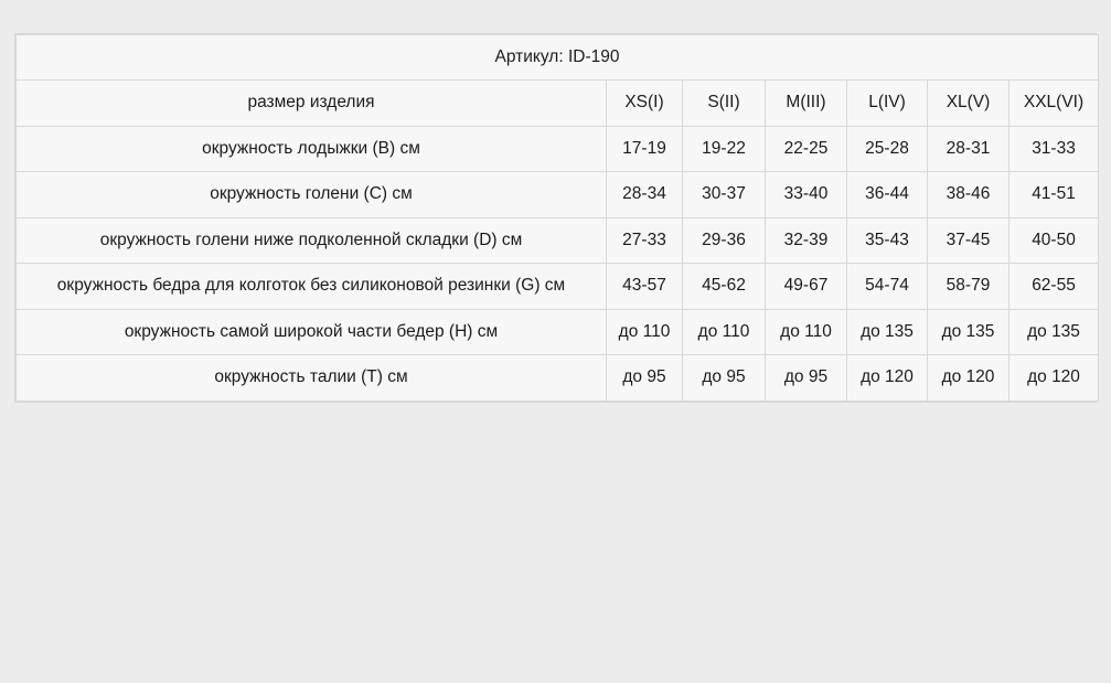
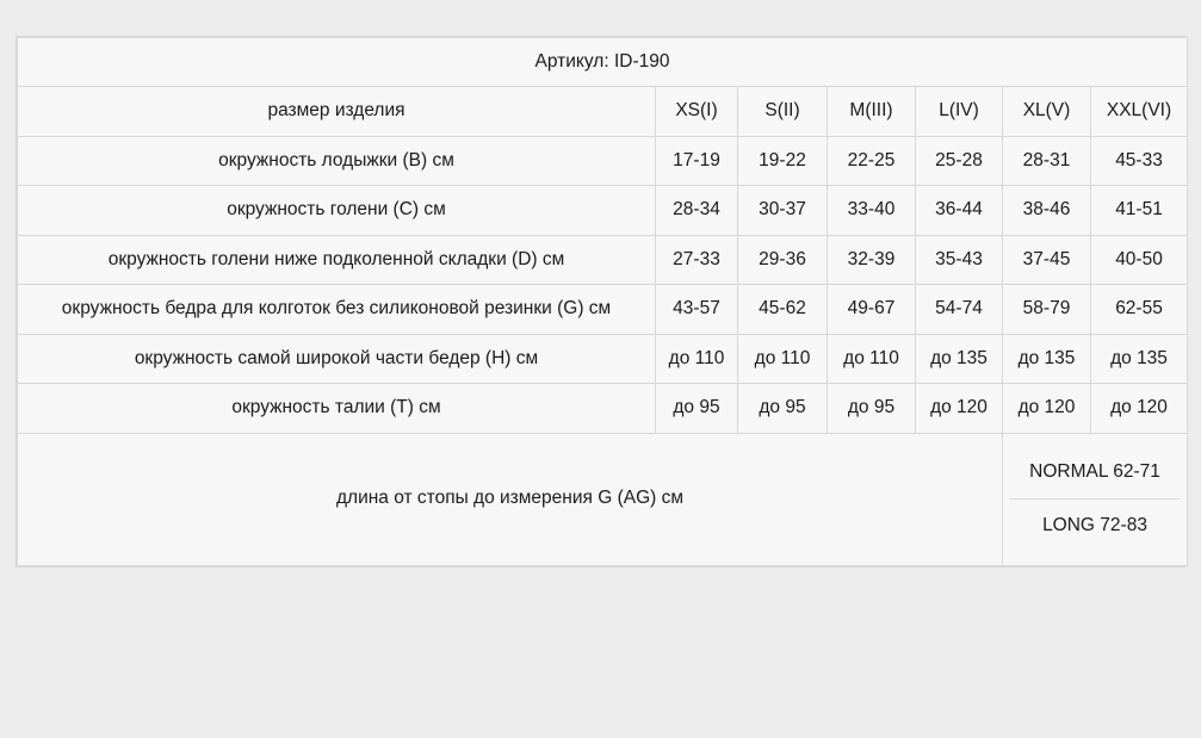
  Артикул: ID-190
  размер изделия	XS(I)	S(II)	M(III)	L(IV)	XL(V)	XXL(VI)
- окружность лодыжки (B) см	17-19	19-22	22-25	25-28	28-31	31-33
+ окружность лодыжки (B) см	17-19	19-22	22-25	25-28	28-31	45-33
  окружность голени (C) см	28-34	30-37	33-40	36-44	38-46	41-51
  окружность голени ниже подколенной складки (D) см	27-33	29-36	32-39	35-43	37-45	40-50
  окружность бедра для колготок без силиконовой резинки (G) см	43-57	45-62	49-67	54-74	58-79	62-55
  окружность самой широкой части бедер (H) см	до 110	до 110	до 110	до 135	до 135	до 135
  окружность талии (T) см	до 95	до 95	до 95	до 120	до 120	до 120
+ длина от стопы до измерения G (AG) см	NORMAL 62-71 LONG 72-83
